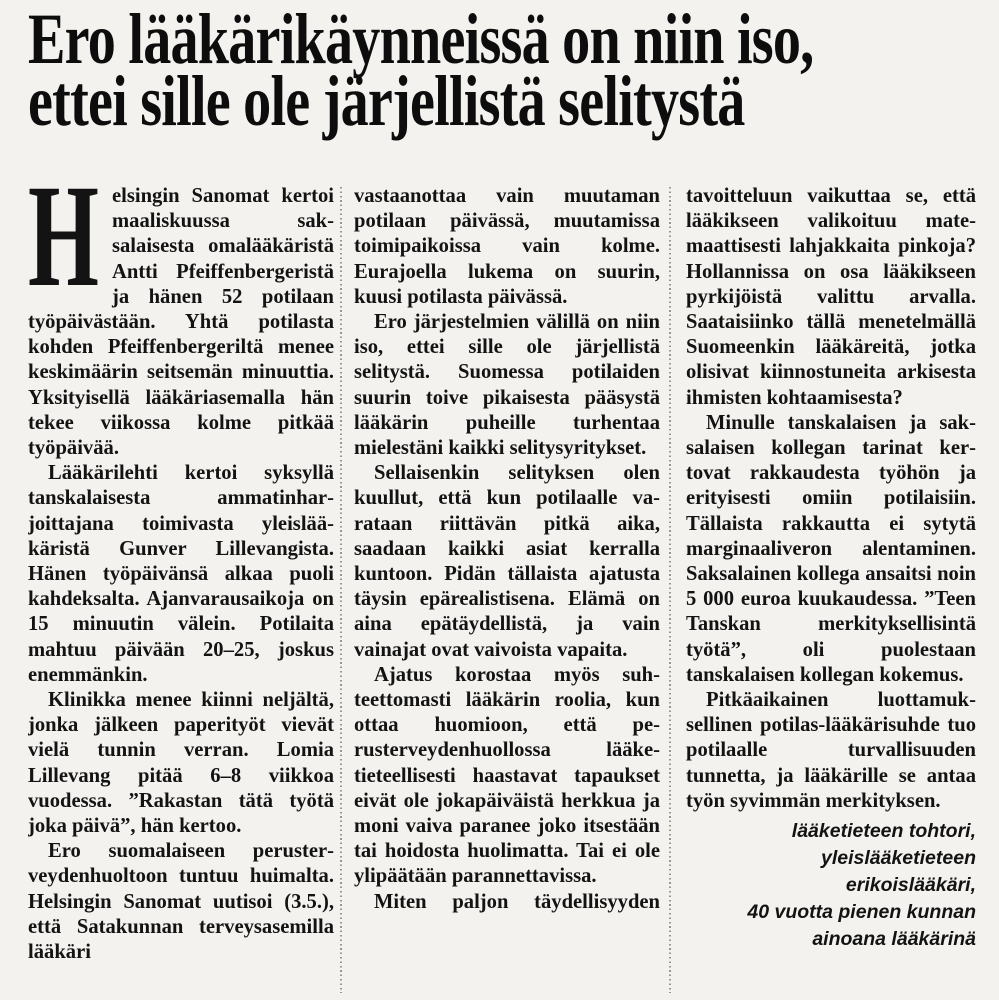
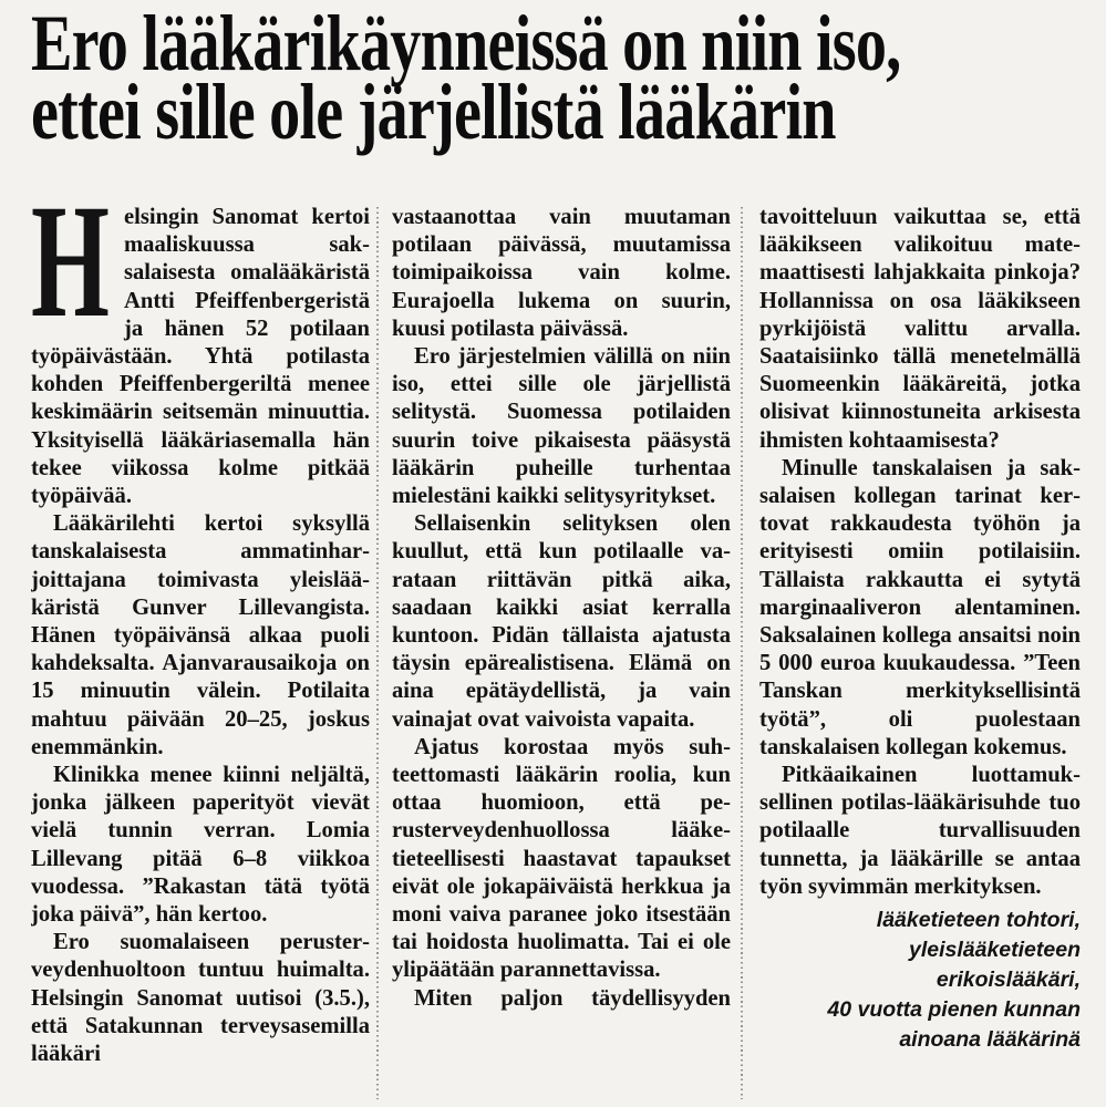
  Ero lääkärikäynneissä on niin iso,
- ettei sille ole järjellistä selitystä
+ ettei sille ole järjellistä lääkärin
  H
  elsingin Sanomat ker­toi maaliskuussa sak­alaisesta omalääkä­ristä Antti Pfeiffen­bergeristä ja hänen 52 poti­laan työpäiväs­tään. Yhtä poti­lasta kohden Pfeiffenbergeril­tä menee keskimäärin seitse­män minuuttia. Yksityisellä lääkäri­asemalla hän tekee vii­kossa kolme pitkää työpäivää.
  Lääkärilehti kertoi syksyllä tanskalaisesta ammatinhar­oittajana toimivasta yleislää­äristä Gunver Lillevangista. Hänen työpäivänsä alkaa puo­li kahdeksalta. Ajanvarausai­koja on 15 minuutin välein. Potilaita mahtuu päivään 20–25, joskus enemmänkin.
  Klinikka menee kiinni nel­jältä, jonka jälkeen paperityöt vievät vielä tunnin verran. Lomia Lillevang pitää 6–8 viikkoa vuodessa. ”Rakastan tätä työtä joka päivä”, hän kertoo.
  Ero suomalaiseen peruster­veydenhuoltoon tuntuu hui­malta. Helsingin Sanomat uu­tisoi (3.5.), että Satakunnan terveys­asemilla lääkäri
  vastaanottaa vain muutaman potilaan päivässä, muutamis­sa toimipaikoissa vain kolme. Eurajoella lukema on suurin, kuusi potilasta päivässä.
  Ero järjestelmien välillä on niin iso, ettei sille ole järjellis­tä selitystä. Suomessa potilai­den suurin toive pikaisesta pääsystä lääkärin puheille tur­hentaa mielestäni kaikki seli­tysyritykset.
  Sellaisenkin selityksen olen kuullut, että kun potilaalle va­rataan riittävän pitkä aika, saadaan kaikki asiat kerralla kuntoon. Pidän tällaista aja­tusta täysin epärealistisena. Elämä on aina epätäydellistä, ja vain vainajat ovat vaivoista vapaita.
  Ajatus korostaa myös suh­teettomasti lääkärin roolia, kun ottaa huomioon, että pe­rusterveydenhuollossa lääke­tieteellisesti haastavat tapauk­set eivät ole jokapäiväistä herkkua ja moni vaiva para­nee joko itsestään tai hoidosta huolimatta. Tai ei ole ylipää­tään parannettavissa.
  Miten paljon täydellisyyden
  tavoitteluun vaikuttaa se, että lääkikseen valikoituu mate­maattisesti lahjakkaita pinko­ja? Hollannissa on osa lääkik­seen pyrkijöistä valittu arval­la. Saataisiinko tällä menetel­mällä Suomeenkin lääkäreitä, jotka olisivat kiinnostuneita arkisesta ihmisten kohtaami­sesta?
  Minulle tanskalaisen ja sak­salaisen kollegan tarinat ker­tovat rakkaudesta työhön ja erityisesti omiin potilaisiin. Tällaista rakkautta ei sytytä marginaaliveron alentami­nen. Saksalainen kollega an­saitsi noin 5 000 euroa kuu­kaudessa. ”Teen Tanskan merkityksellisintä työtä”, oli puolestaan tanskalaisen kol­legan kokemus.
  Pitkäaikainen luottamuk­sellinen potilas-lääkärisuhde tuo potilaalle turvallisuuden tunnetta, ja lääkärille se antaa työn syvimmän merkityksen.
  lääketieteen tohtori,
  yleislääketieteen erikoislääkäri,
  40 vuotta pienen kunnan
  ainoana lääkärinä
